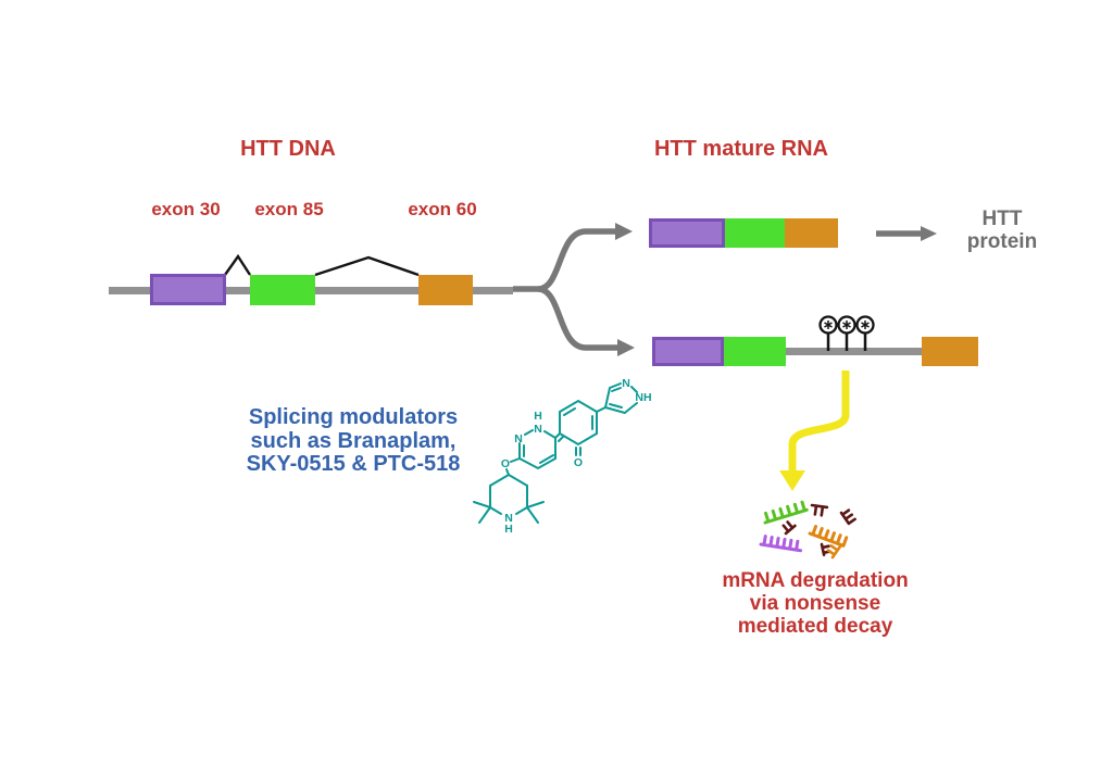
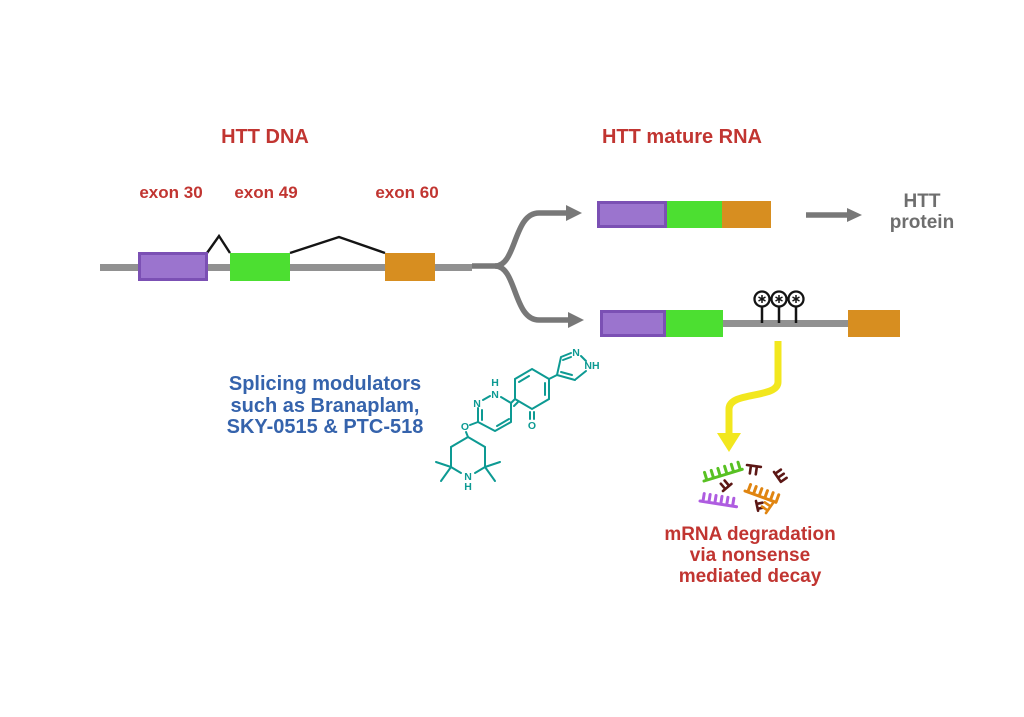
  HTT DNA
  HTT mature RNA
  exon 30
- exon 85
+ exon 49
  exon 60
  HTT
  protein
  mRNA degradation
  via nonsense
  mediated decay
  Splicing modulators
  such as Branaplam,
  SKY-0515 & PTC-518
  N
  NH
  H
  N
  N
  O
  O
  N
  H
